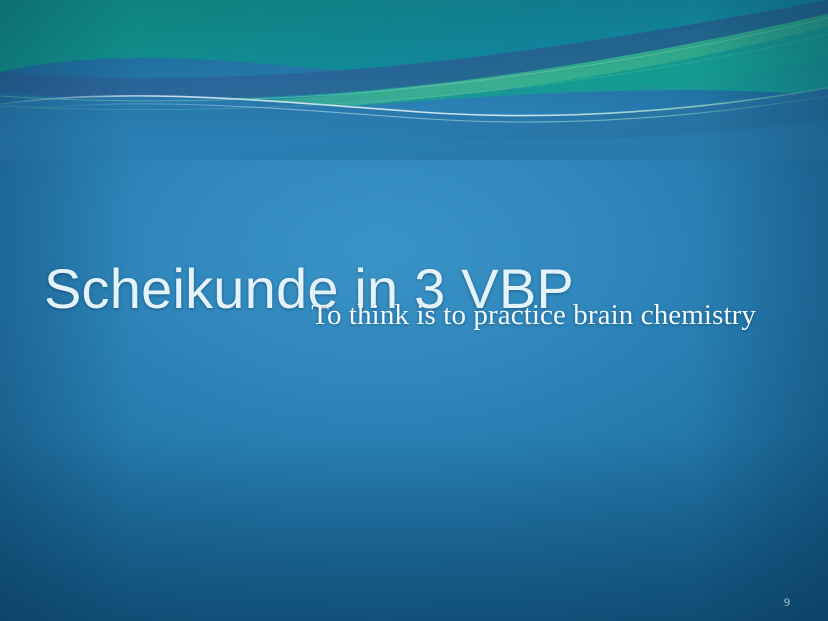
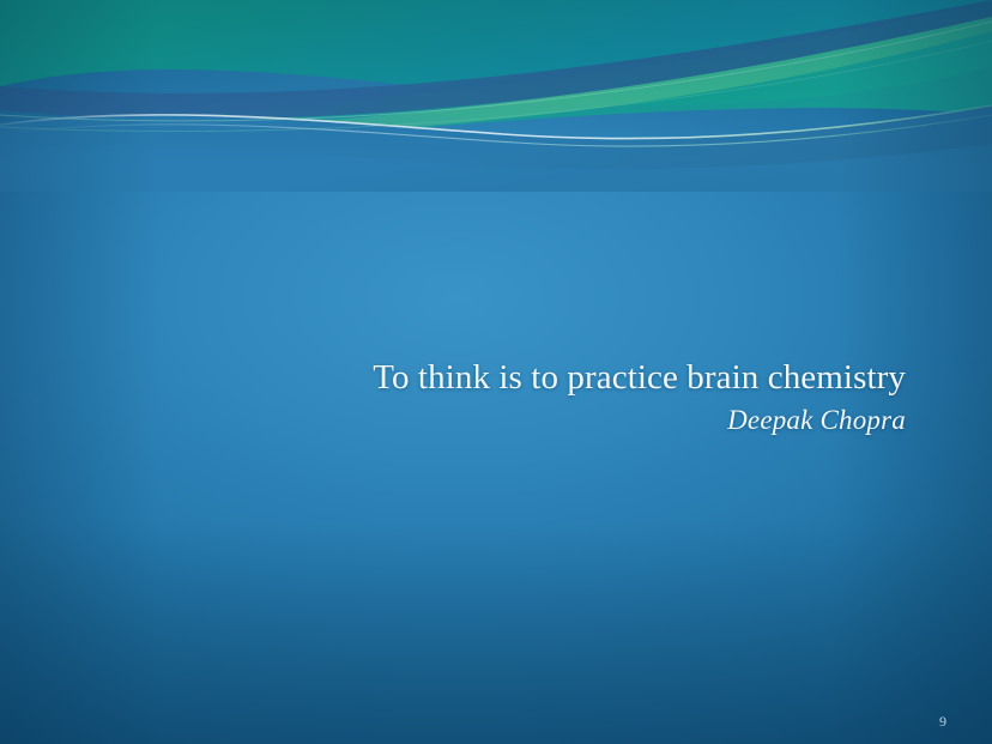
- Scheikunde in 3 VBP
  To think is to practice brain chemistry
+ Deepak Chopra
  9
